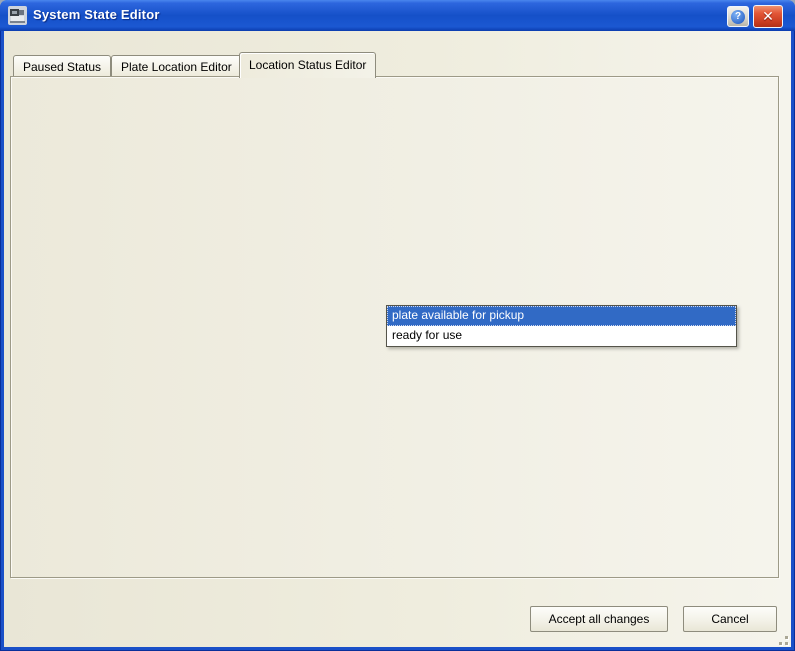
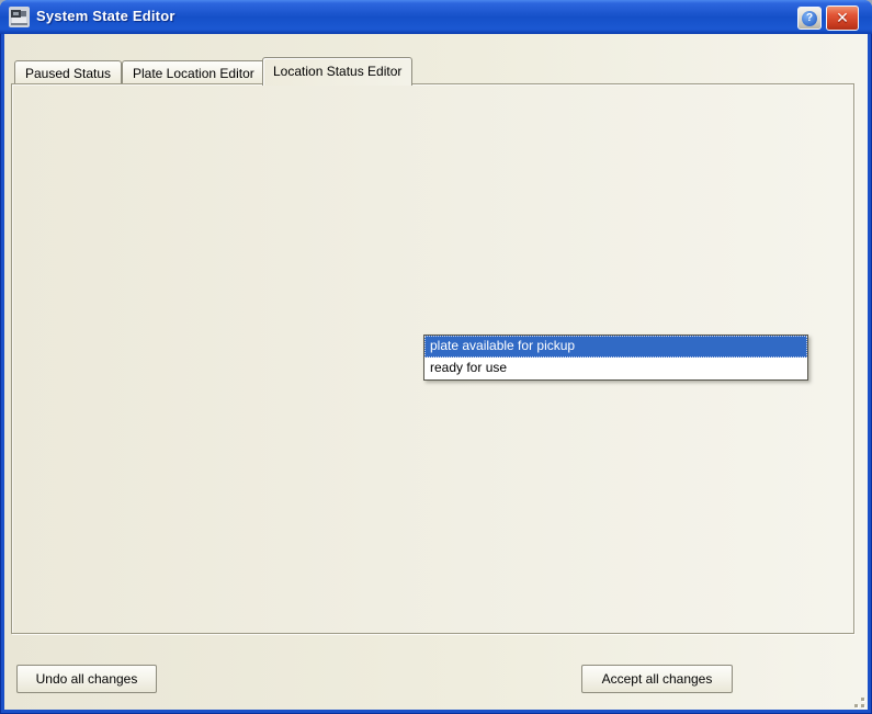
  System State Editor
  ?
  ✕
  Paused Status
  Plate Location Editor
  Location Status Editor
  plate available for pickup
  ready for use
+ Undo all changes
  Accept all changes
- Cancel
